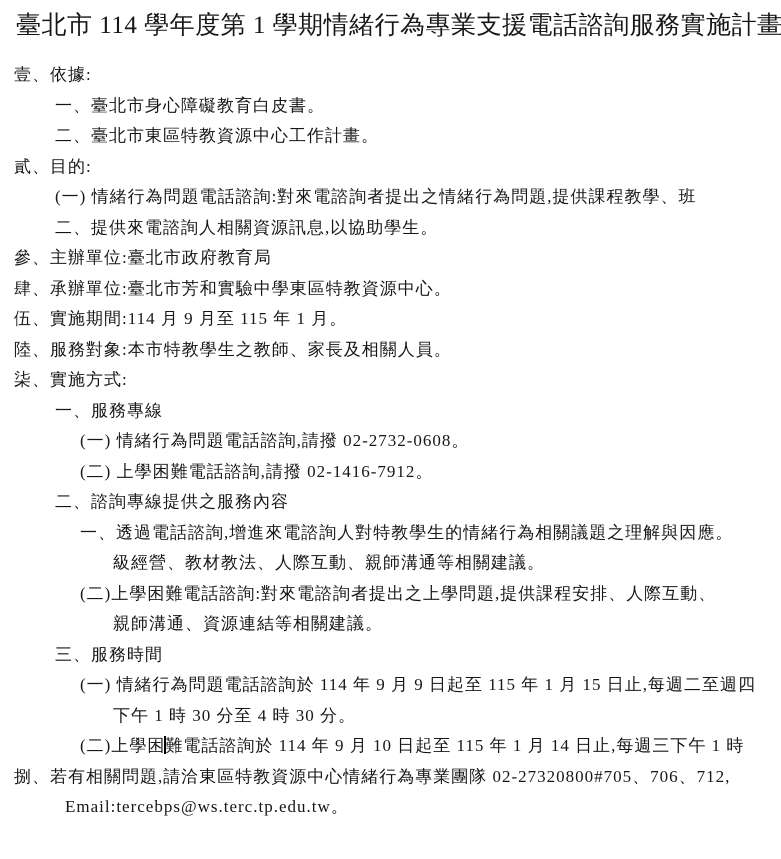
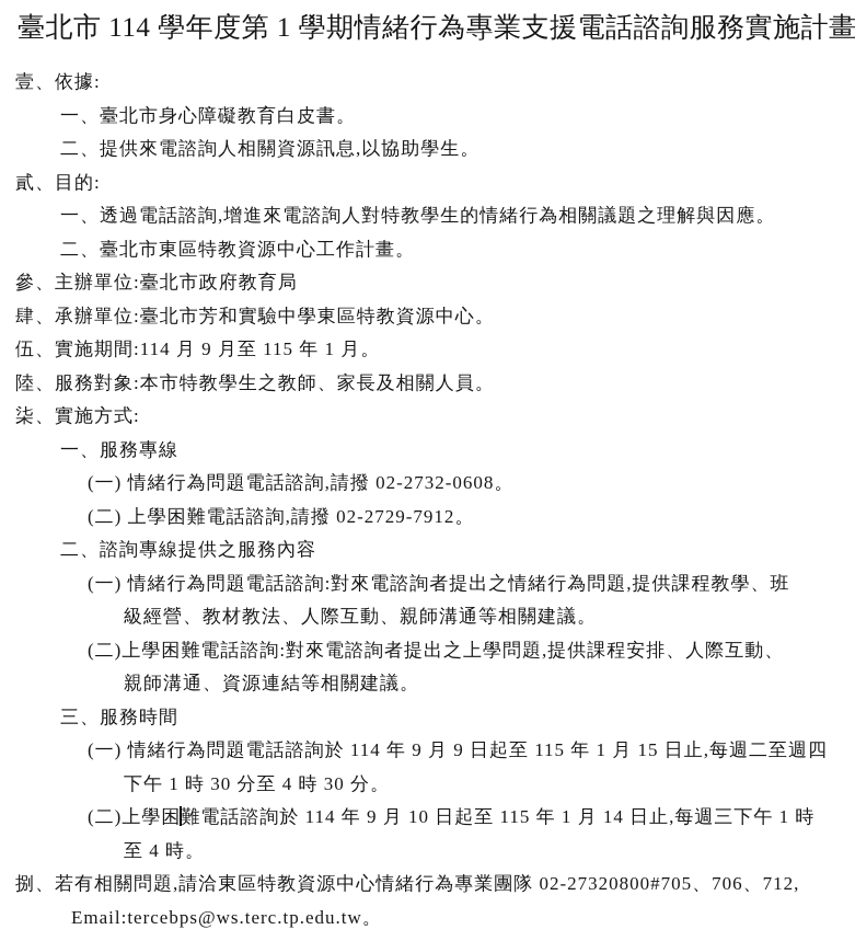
  臺北市 114 學年度第 1 學期情緒行為專業支援電話諮詢服務實施計畫
  壹、依據:
  一、臺北市身心障礙教育白皮書。
- 二、臺北市東區特教資源中心工作計畫。
+ 二、提供來電諮詢人相關資源訊息,以協助學生。
  貳、目的:
- (一) 情緒行為問題電話諮詢:對來電諮詢者提出之情緒行為問題,提供課程教學、班
+ 一、透過電話諮詢,增進來電諮詢人對特教學生的情緒行為相關議題之理解與因應。
- 二、提供來電諮詢人相關資源訊息,以協助學生。
+ 二、臺北市東區特教資源中心工作計畫。
  參、主辦單位:臺北市政府教育局
  肆、承辦單位:臺北市芳和實驗中學東區特教資源中心。
  伍、實施期間:114 月 9 月至 115 年 1 月。
  陸、服務對象:本市特教學生之教師、家長及相關人員。
  柒、實施方式:
  一、服務專線
  (一) 情緒行為問題電話諮詢,請撥 02-2732-0608。
- (二) 上學困難電話諮詢,請撥 02-1416-7912。
+ (二) 上學困難電話諮詢,請撥 02-2729-7912。
  二、諮詢專線提供之服務內容
- 一、透過電話諮詢,增進來電諮詢人對特教學生的情緒行為相關議題之理解與因應。
+ (一) 情緒行為問題電話諮詢:對來電諮詢者提出之情緒行為問題,提供課程教學、班
  級經營、教材教法、人際互動、親師溝通等相關建議。
  (二)上學困難電話諮詢:對來電諮詢者提出之上學問題,提供課程安排、人際互動、
  親師溝通、資源連結等相關建議。
  三、服務時間
  (一) 情緒行為問題電話諮詢於 114 年 9 月 9 日起至 115 年 1 月 15 日止,每週二至週四
  下午 1 時 30 分至 4 時 30 分。
  (二)上學困難電話諮詢於 114 年 9 月 10 日起至 115 年 1 月 14 日止,每週三下午 1 時
+ 至 4 時。
  捌、若有相關問題,請洽東區特教資源中心情緒行為專業團隊 02-27320800#705、706、712,
  Email:tercebps@ws.terc.tp.edu.tw。
